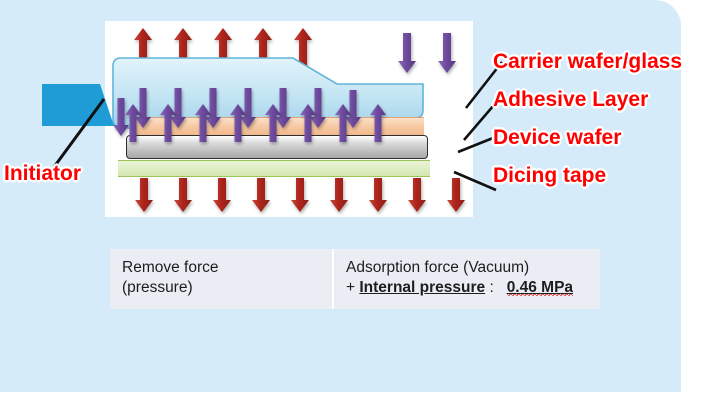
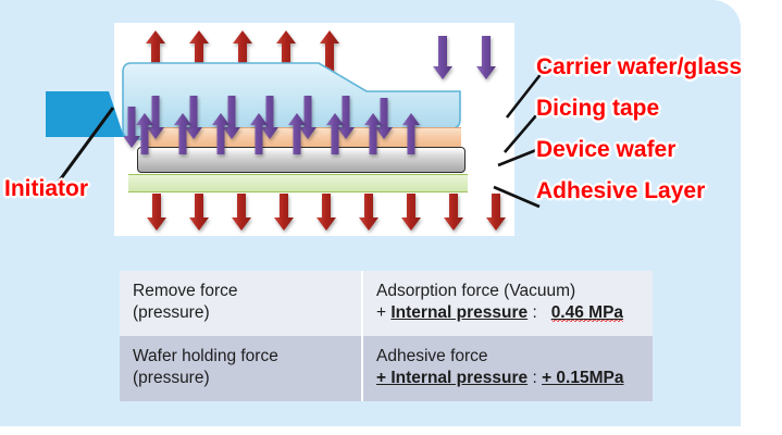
  Initiator
  Carrier wafer/glass
- Adhesive Layer
+ Dicing tape
  Device wafer
- Dicing tape
+ Adhesive Layer
  Remove force (pressure)	Adsorption force (Vacuum) + Internal pressure : 0.46 MPa
+ Wafer holding force (pressure)	Adhesive force + Internal pressure : + 0.15MPa
